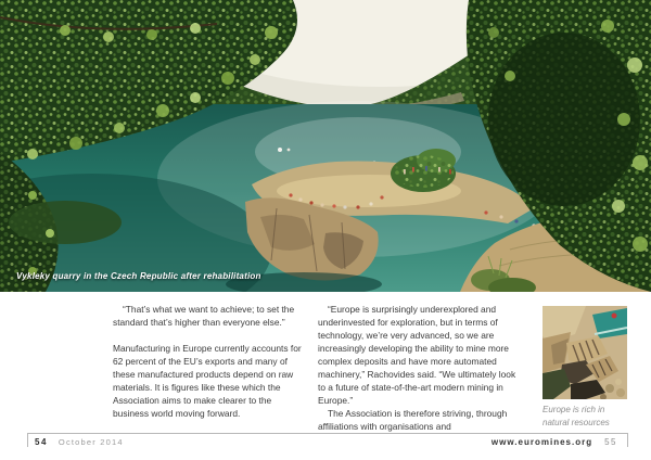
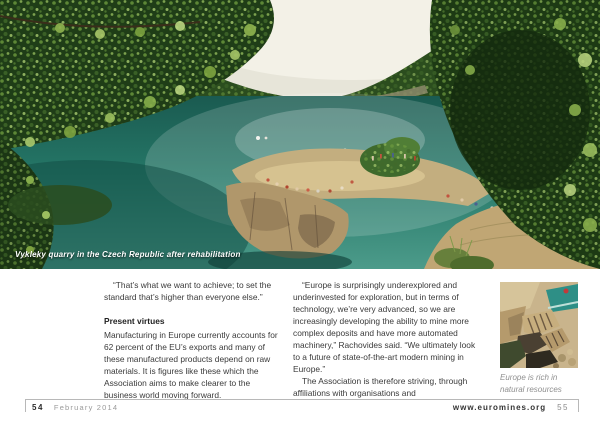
  Vykleky quarry in the Czech Republic after rehabilitation
  “That’s what we want to achieve; to set the standard that’s higher than everyone else.”
+ Present virtues
  Manufacturing in Europe currently accounts for 62 percent of the EU’s exports and many of these manufactured products depend on raw materials. It is figures like these which the Association aims to make clearer to the business world moving forward.
  “Europe is surprisingly underexplored and underinvested for exploration, but in terms of technology, we’re very advanced, so we are increasingly developing the ability to mine more complex deposits and have more automated machinery,” Rachovides said. “We ultimately look to a future of state-of-the-art modern mining in Europe.”
  The Association is therefore striving, through affiliations with organisations and
  Europe is rich in natural resources
  54
- October 2014
+ February 2014
  www.euromines.org
  55
